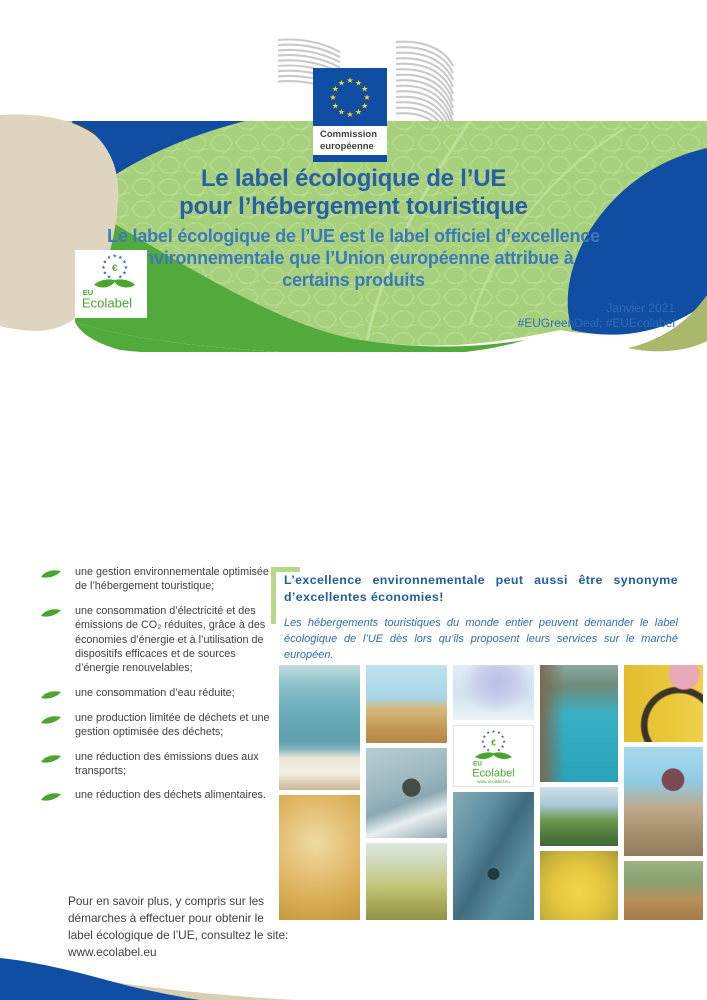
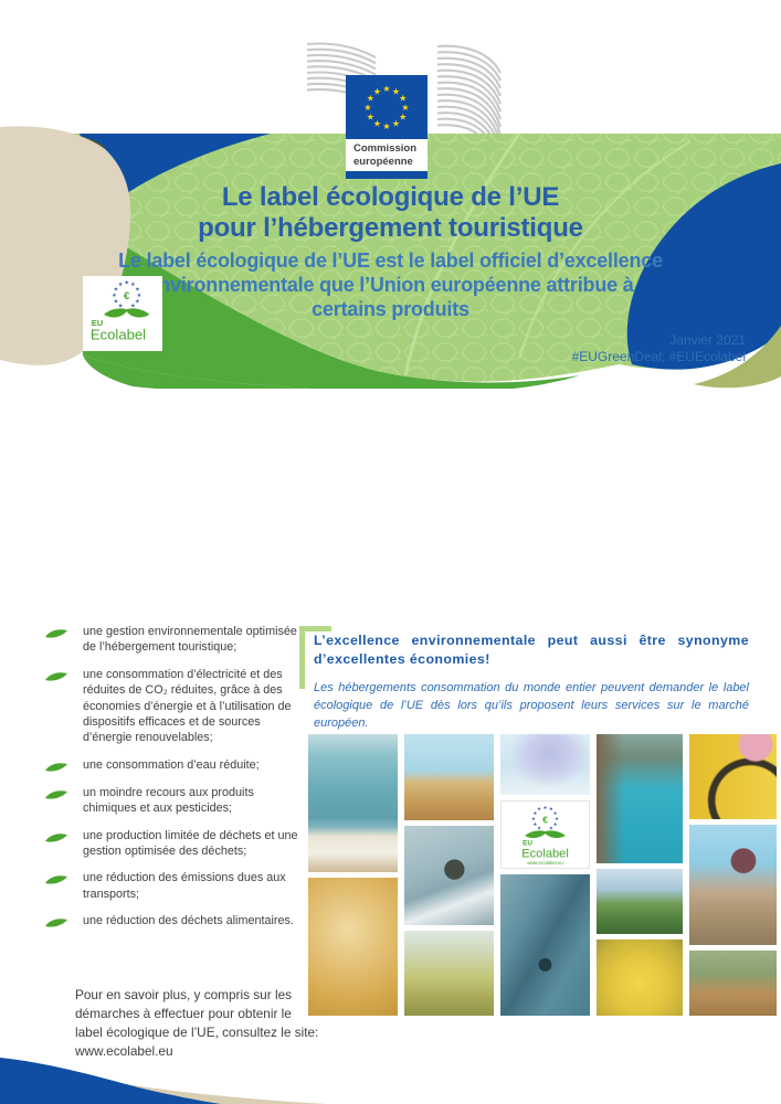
  ★
  ★
  ★
  ★
  ★
  ★
  ★
  ★
  ★
  ★
  ★
  ★
  Commission
  européenne
  Le label écologique de l’UE
  pour l’hébergement touristique
  Le label écologique de l’UE est le label officiel d’excellence nvironnementale que l’Union européenne attribue à certains produits
  €
  EU
  Ecolabel
  Janvier 2021
  #EUGreenDeal; #EUEcolabel
  une gestion environnementale optimisée de l’hébergement touristique;
- une consommation d’électricité et des émissions de CO₂ réduites, grâce à des économies d’énergie et à l’utilisation de dispositifs efficaces et de sources d’énergie renouvelables;
+ une consommation d’électricité et des réduites de CO₂ réduites, grâce à des économies d’énergie et à l’utilisation de dispositifs efficaces et de sources d’énergie renouvelables;
  une consommation d’eau réduite;
+ un moindre recours aux produits chimiques et aux pesticides;
  une production limitée de déchets et une gestion optimisée des déchets;
  une réduction des émissions dues aux transports;
  une réduction des déchets alimentaires.
  L’excellence environnementale peut aussi être synonyme d’excellentes économies!
- Les hébergements touristiques du monde entier peuvent demander le label écologique de l’UE dès lors qu’ils proposent leurs services sur le marché européen.
+ Les hébergements consommation du monde entier peuvent demander le label écologique de l’UE dès lors qu’ils proposent leurs services sur le marché européen.
  €
  Ecolabel
  Pour en savoir plus, y compris sur les démarches à effectuer pour obtenir le label écologique de l’UE, consultez le site: www.ecolabel.eu
